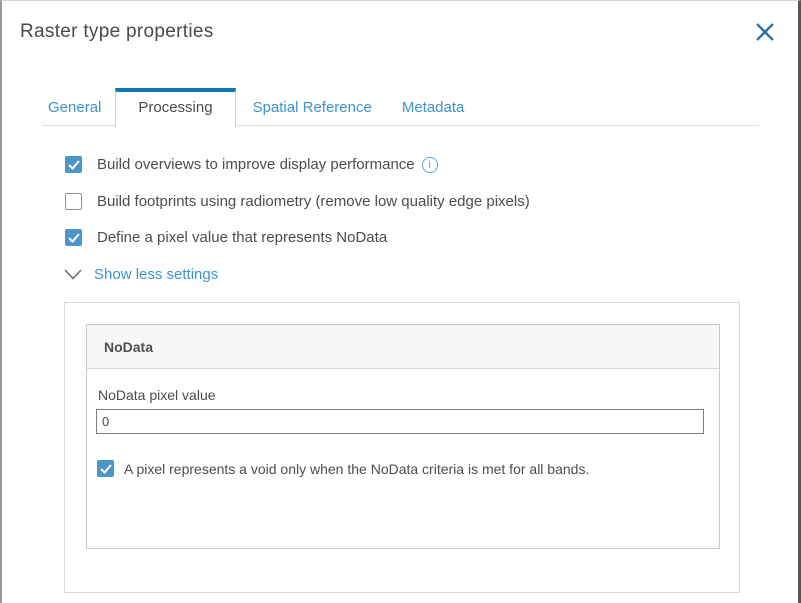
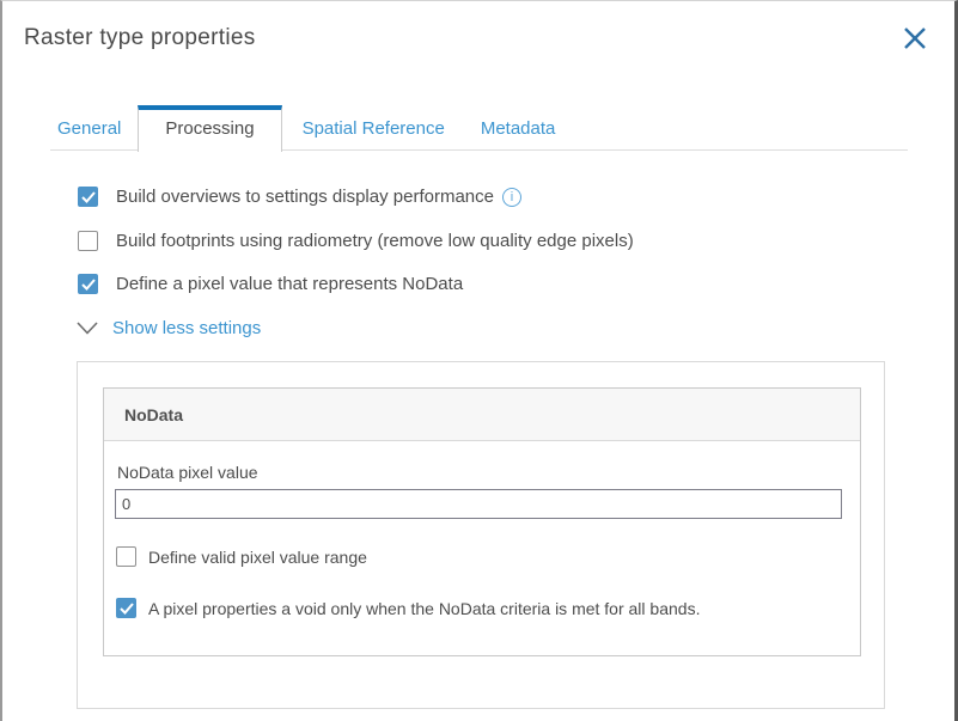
  Raster type properties
  General
  Processing
  Spatial Reference
  Metadata
- Build overviews to improve display performance
+ Build overviews to settings display performance
  Build footprints using radiometry (remove low quality edge pixels)
  Define a pixel value that represents NoData
  Show less settings
  NoData
  NoData pixel value
  0
+ Define valid pixel value range
- A pixel represents a void only when the NoData criteria is met for all bands.
+ A pixel properties a void only when the NoData criteria is met for all bands.
